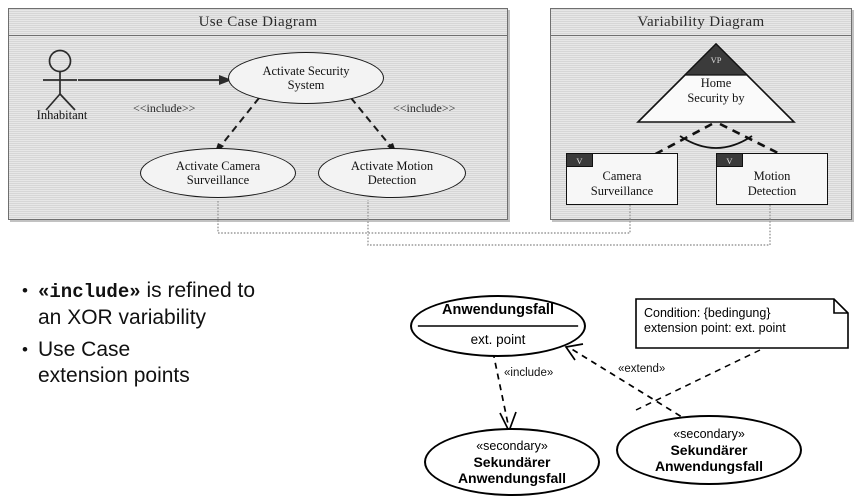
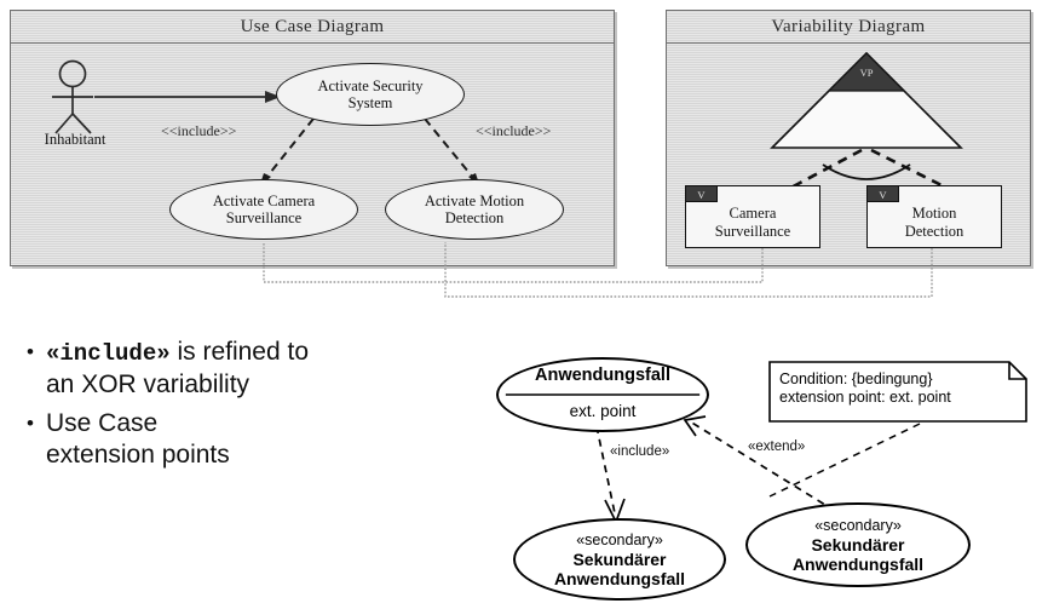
  Use Case Diagram
  Inhabitant
  Activate Security
  System
  Activate Camera
  Surveillance
  Activate Motion
  Detection
  <<include>>
  <<include>>
  Variability Diagram
  VP
- Home
- Security by
  V
  Camera
  Surveillance
  V
  Motion
  Detection
  •
  «include» is refined to
  an XOR variability
  •
  Use Case
  extension points
  Anwendungsfall
  ext. point
  «secondary»
  Sekundärer
  Anwendungsfall
  «secondary»
  Sekundärer
  Anwendungsfall
  Condition: {bedingung}
  extension point: ext. point
  «include»
  «extend»
